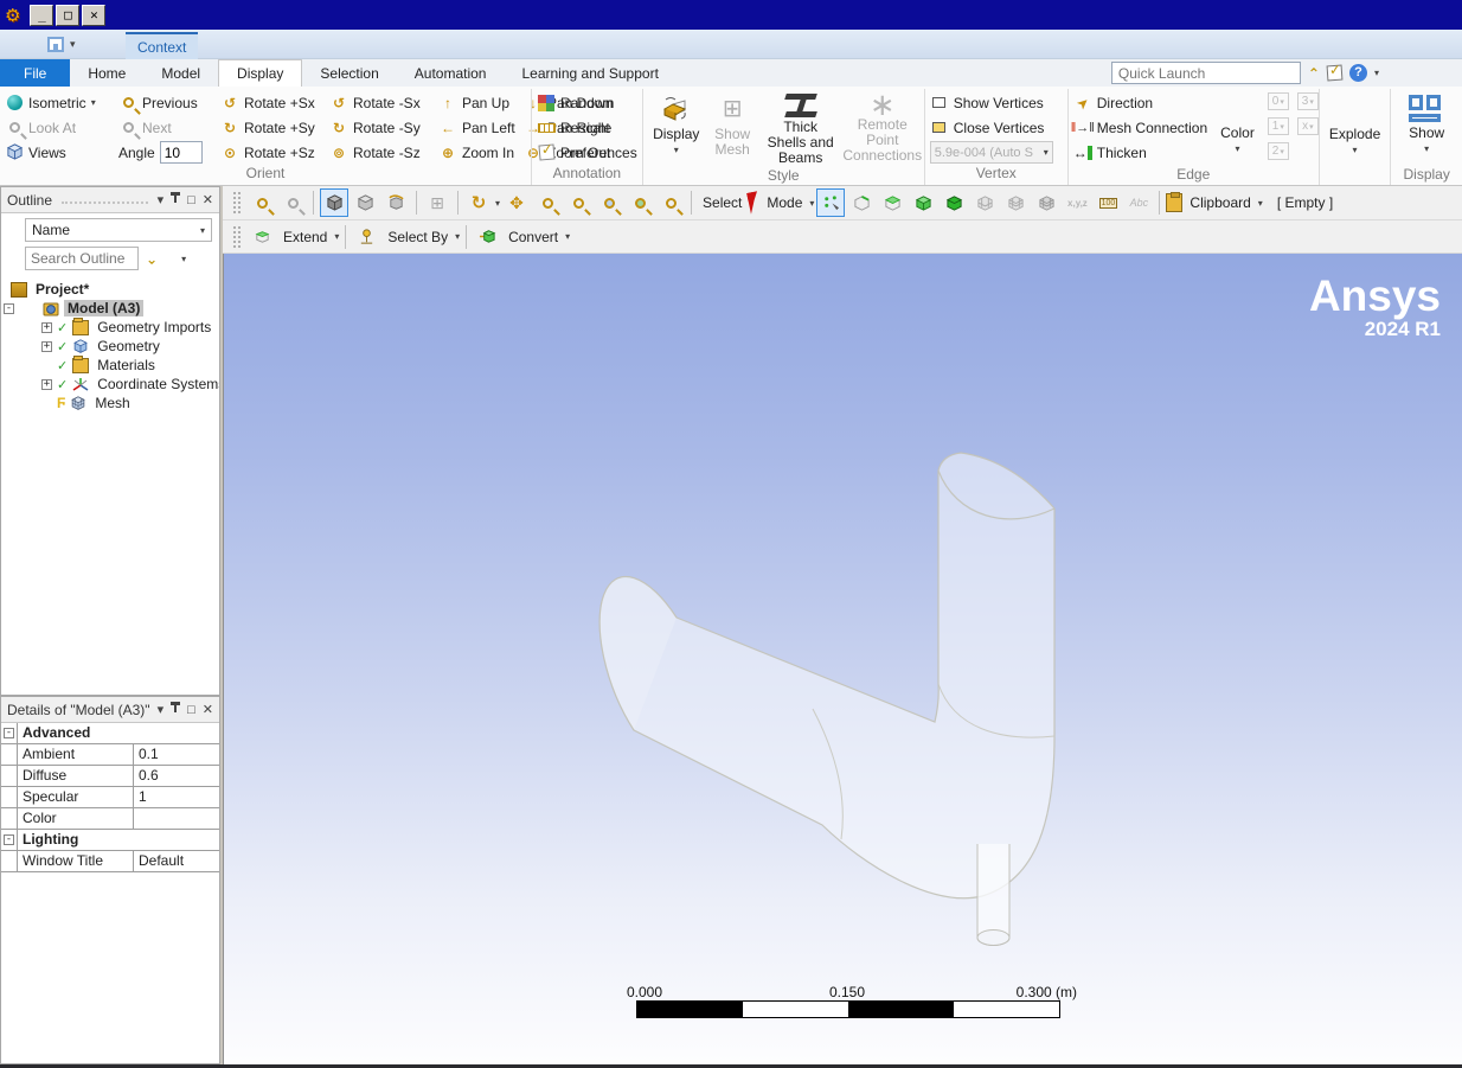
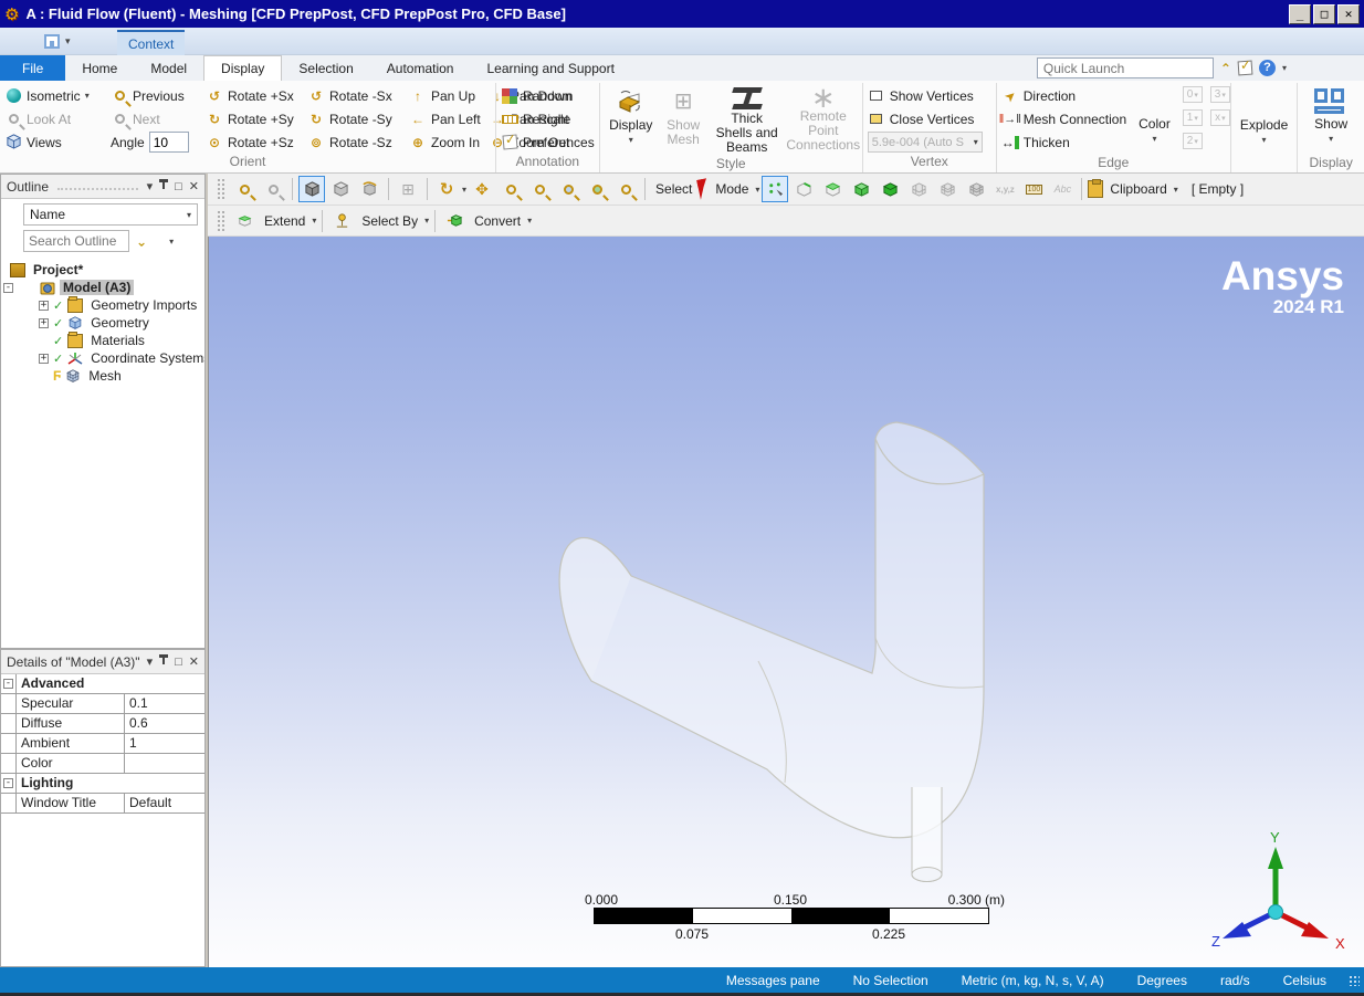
  ⚙
+ A : Fluid Flow (Fluent) - Meshing [CFD PrepPost, CFD PrepPost Pro, CFD Base]
  _
  □
  ✕
  ▾
  Context
  File
  Home
  Model
  Display
  Selection
  Automation
  Learning and Support
  Quick Launch
  ⌃
  ?
  ▾
  Isometric
  ▾
  Look At
  Views
  Previous
  Next
  Angle
  10
  ↺
  Rotate +Sx
  ↻
  Rotate +Sy
  ⊙
  Rotate +Sz
  ↺
  Rotate -Sx
  ↻
  Rotate -Sy
  ⊚
  Rotate -Sz
  ↑
  Pan Up
  ←
  Pan Left
  ⊕
  Zoom In
  ↓
  an Down
  →
  an Right
  ⊖
  oom Out
  Orient
  Random
  Rescale
  Preferences
  Annotation
  Display
  ▾
  ⊞
  Show Mesh
  Thick Shells and Beams
  ∗
  Remote Point Connections
  Style
  Show Vertices
  Close Vertices
  5.9e-004 (Auto S
  ▾
  Vertex
  Direction
  ‖
  →‖
  Mesh Connection
  ↔
  Thicken
  Color
  ▾
  0
  3
  1
  x
  2
  Edge
  Explode
  ▾
  Show
  ▾
  Display
  Outline
  ▾
  □
  ✕
  Name
  ▾
  Search Outline
  ▾
  Project*
  -
  Model (A3)
  +
  ✓
  Geometry Imports
  +
  ✓
  Geometry
  ✓
  Materials
  +
  ✓
  Coordinate System
  Ϝ
  Mesh
  Details of "Model (A3)"
  ▾
  □
  ✕
  -
  Advanced
- Ambient
+ Specular
  0.1
  Diffuse
  0.6
- Specular
+ Ambient
  1
  Color
  -
  Lighting
  Window Title
  Default
  ⊞
  ↻
  ▾
  ✥
  Select
  Mode
  ▾
  x,y,z
  Abc
  Clipboard
  ▾
  [ Empty ]
  Extend
  ▾
  Select By
  ▾
  Convert
  ▾
  Ansys
  2024 R1
  0.000
  0.150
  0.300 (m)
+ 0.075
+ 0.225
+ Y
+ Z
+ X
+ Messages pane
+ No Selection
+ Metric (m, kg, N, s, V, A)
+ Degrees
+ rad/s
+ Celsius
